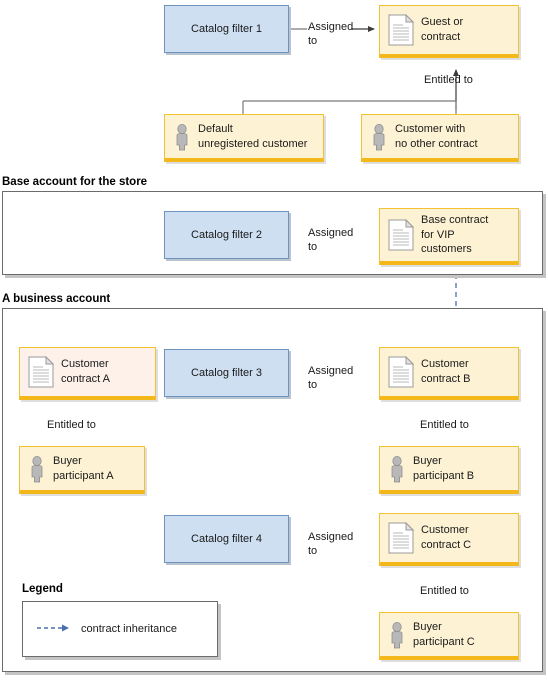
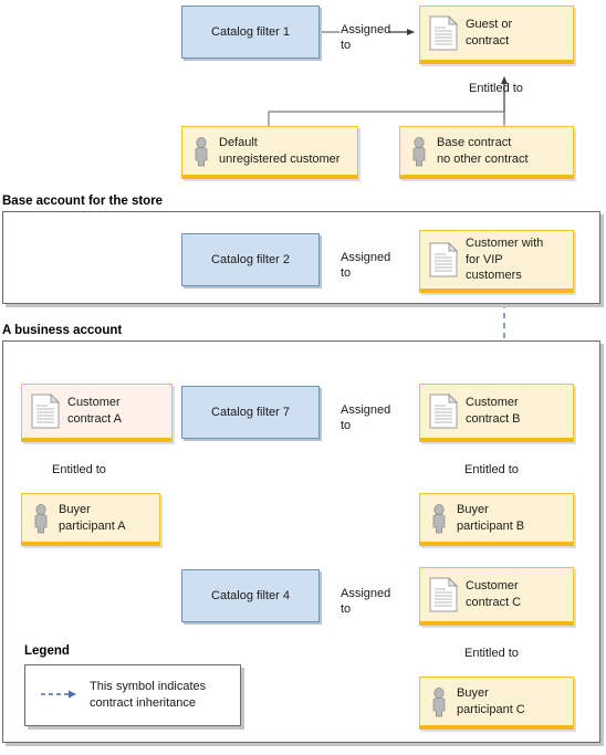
  Catalog filter 1
  Assigned
  to
  Guest or
  contract
  Entitled to
  Default
  unregistered customer
- Customer with
+ Base contract
  no other contract
  Base account for the store
  Catalog filter 2
  Assigned
  to
- Base contract
+ Customer with
  for VIP
  customers
  A business account
  Customer
  contract A
- Catalog filter 3
+ Catalog filter 7
  Assigned
  to
  Customer
  contract B
  Entitled to
  Entitled to
  Buyer
  participant A
  Buyer
  participant B
  Catalog filter 4
  Assigned
  to
  Customer
  contract C
  Entitled to
  Buyer
  participant C
  Legend
+ This symbol indicates
  contract inheritance
